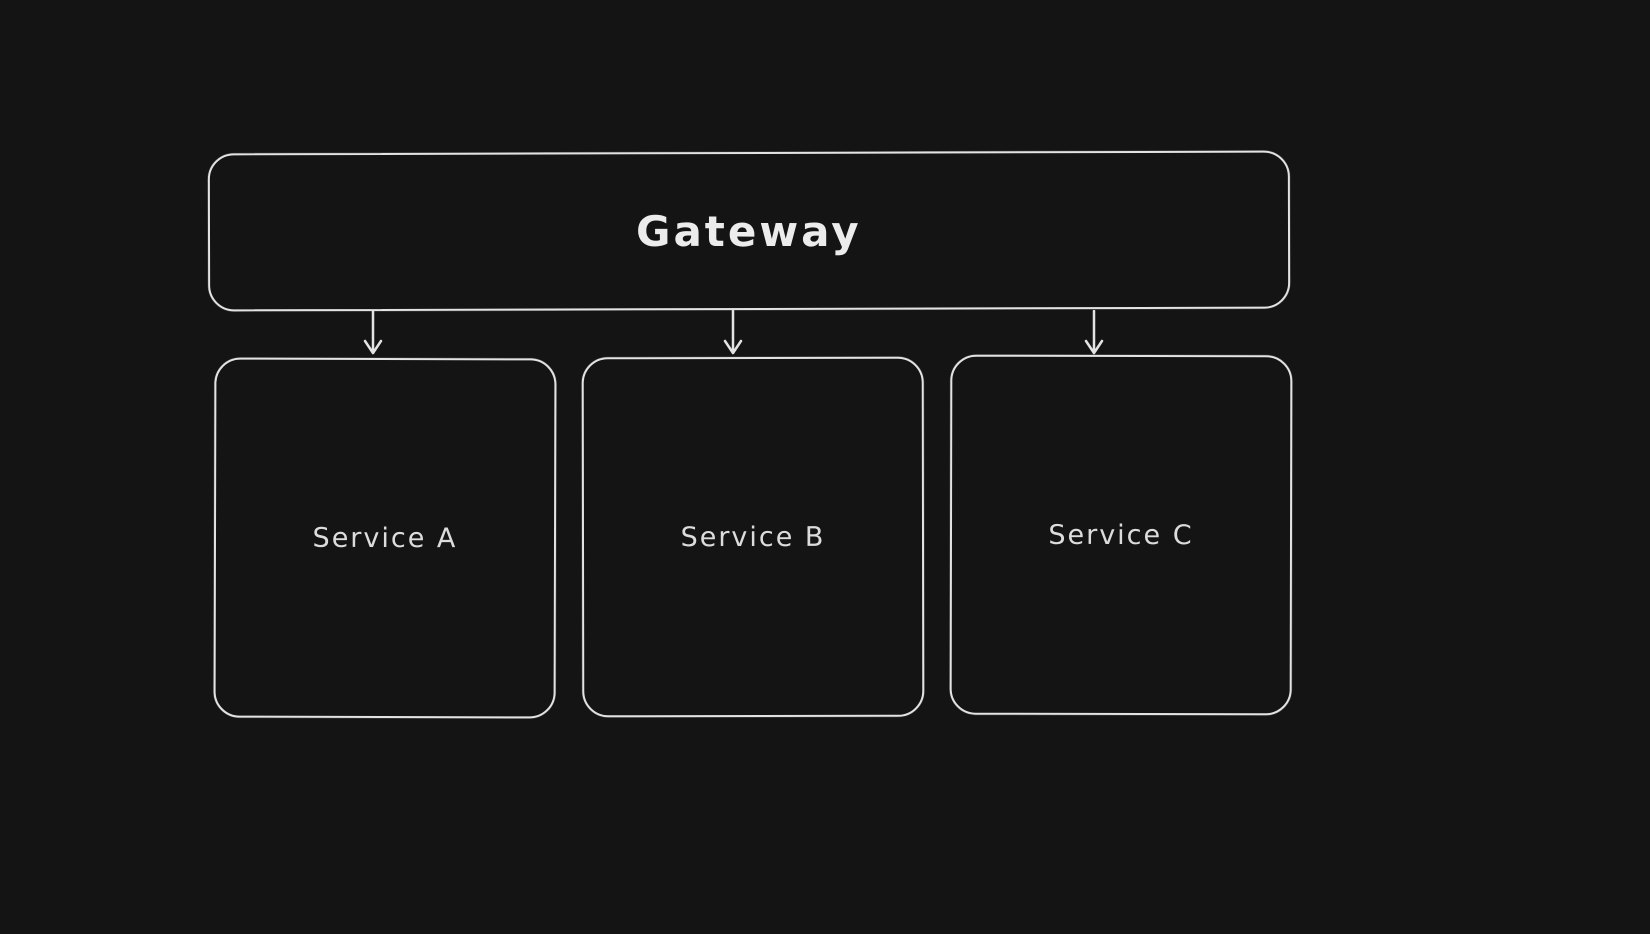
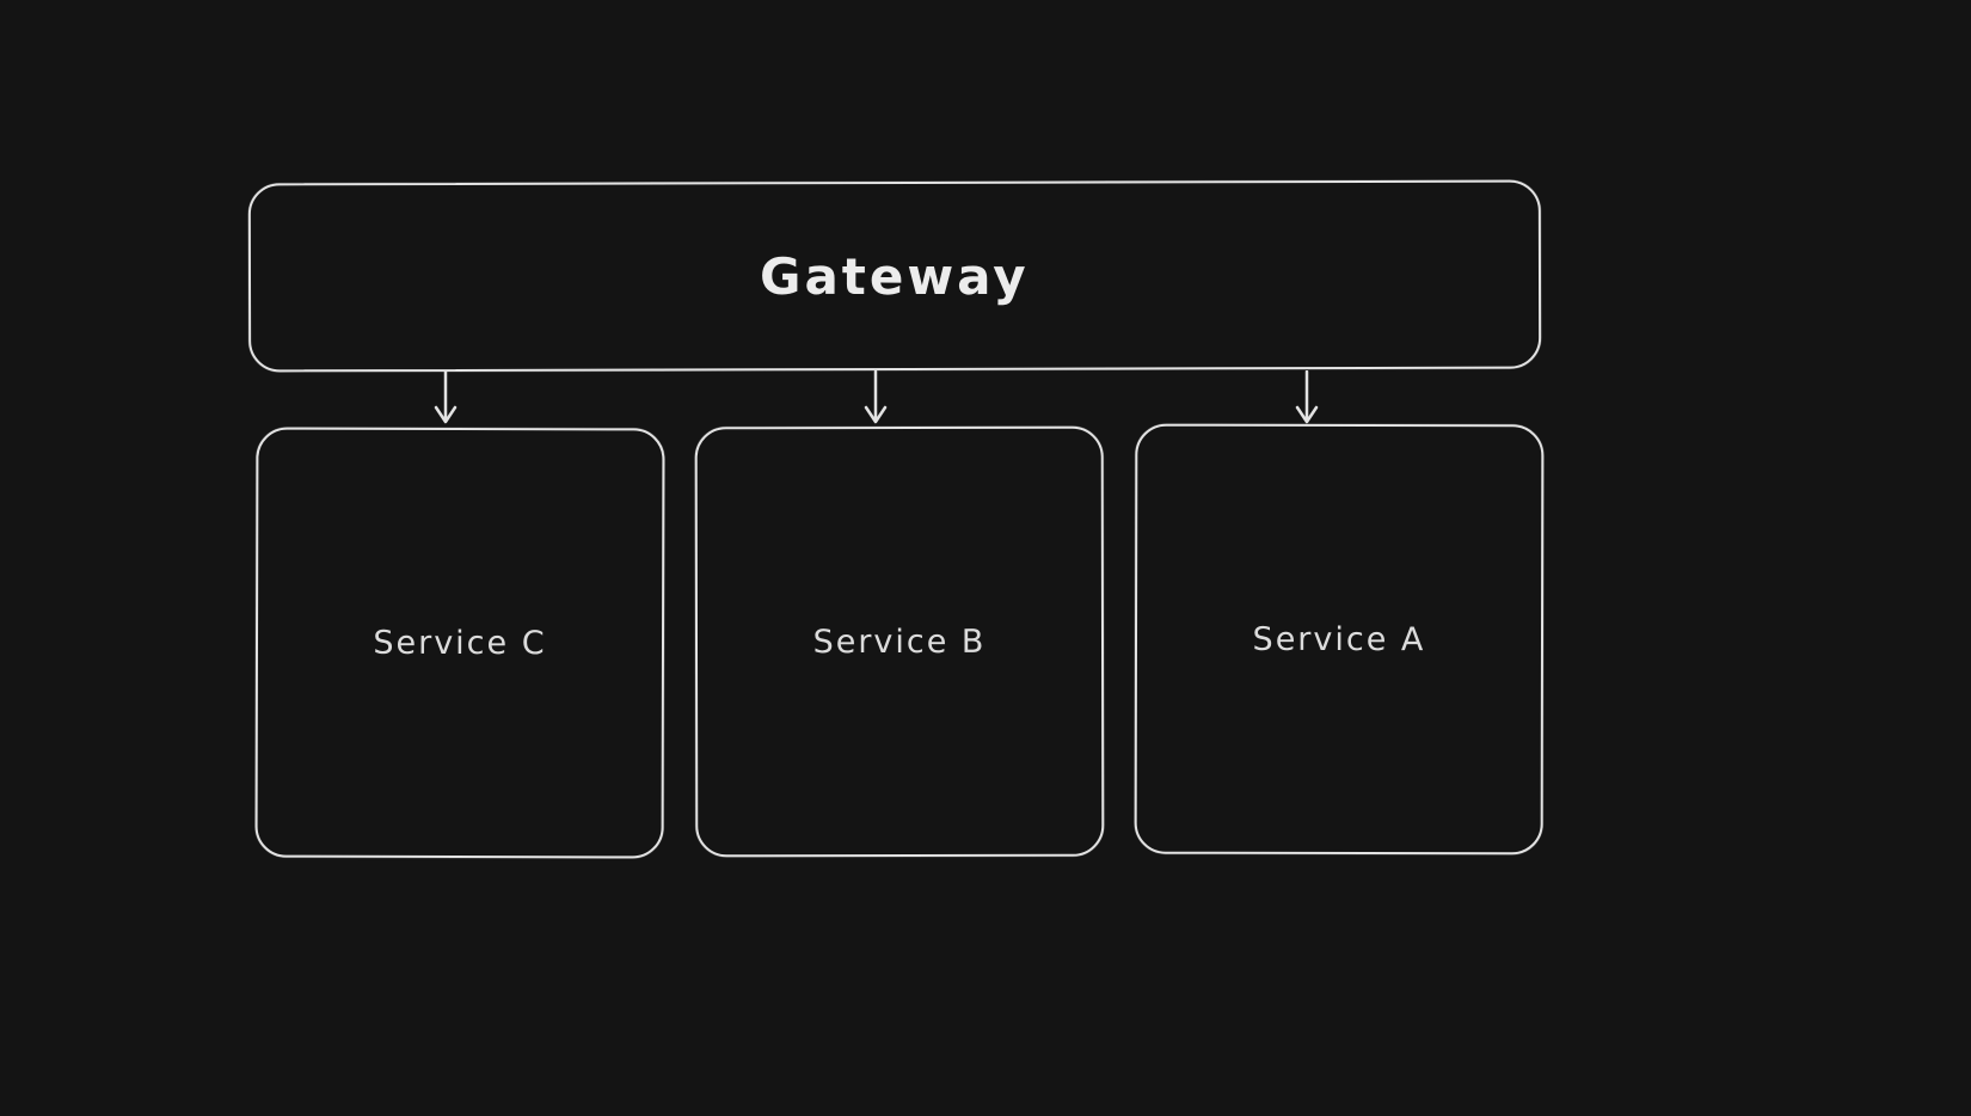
  Gateway
- Service A
+ Service C
  Service B
- Service C
+ Service A
